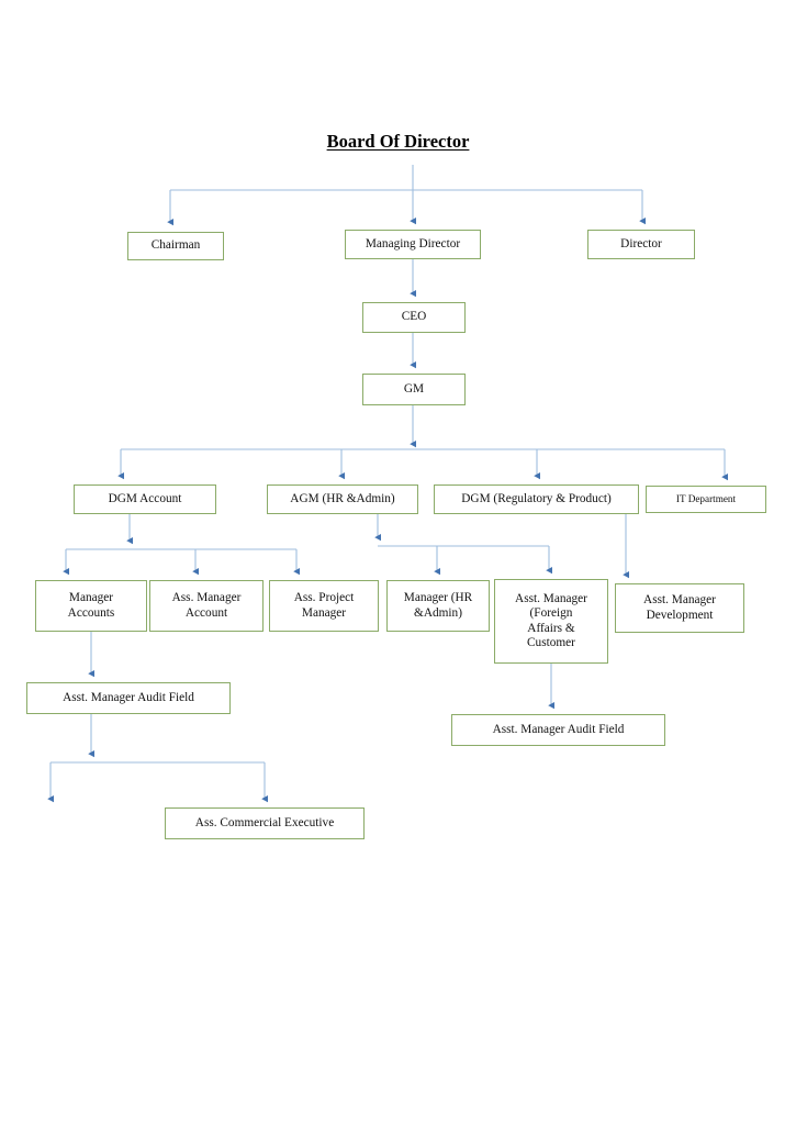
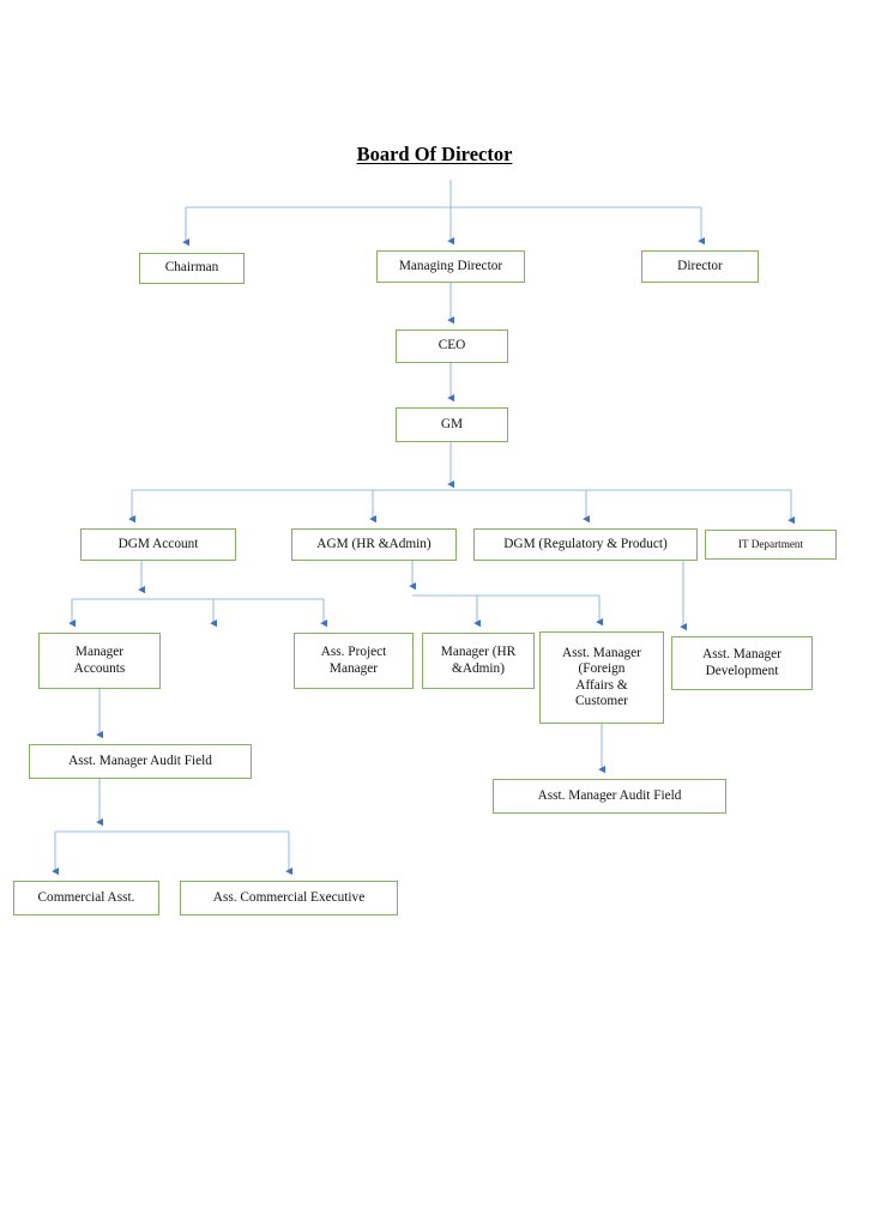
  Board Of Director
  Chairman
  Managing Director
  Director
  CEO
  GM
  DGM Account
  AGM (HR &Admin)
  DGM (Regulatory & Product)
  IT Department
  Manager
  Accounts
- Ass. Manager
- Account
  Ass. Project
  Manager
  Manager (HR
  &Admin)
  Asst. Manager
  (Foreign
  Affairs &
  Customer
  Asst. Manager
  Development
  Asst. Manager Audit Field
  Asst. Manager Audit Field
+ Commercial Asst.
  Ass. Commercial Executive
